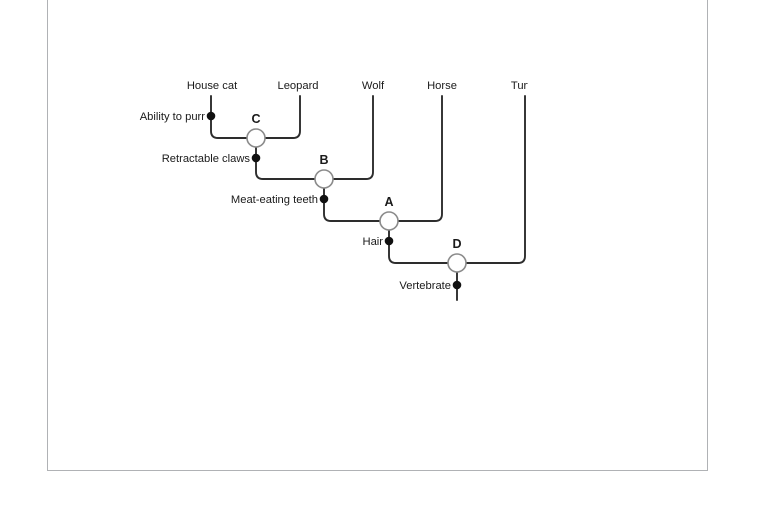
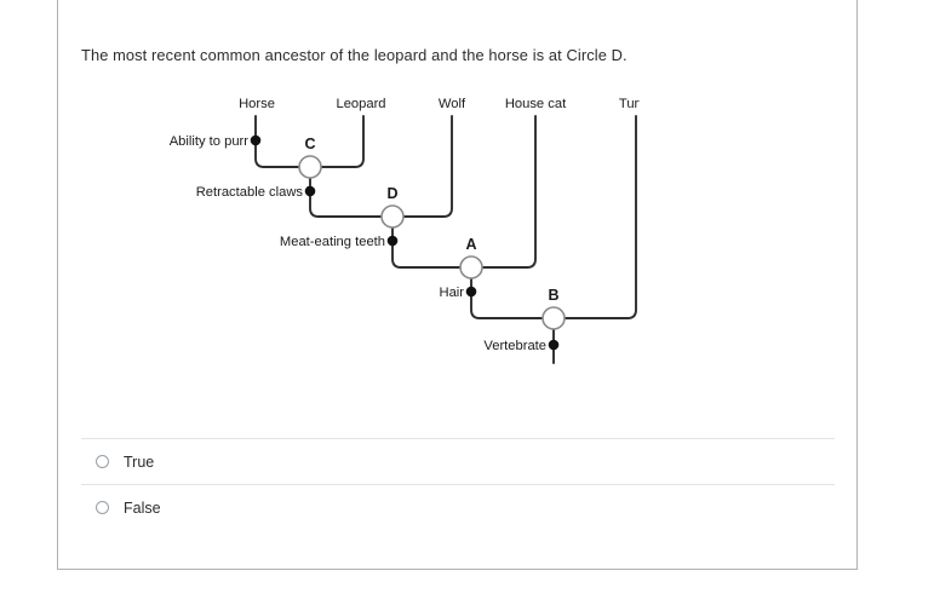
+ The most recent common ancestor of the leopard and the horse is at Circle D.
- House cat
+ Horse
  Leopard
  Wolf
- Horse
+ House cat
  Ability to purr
  Retractable claws
  Meat-eating teeth
  Hair
  Vertebrate
  C
- B
+ D
  A
- D
+ B
+ True
+ False
